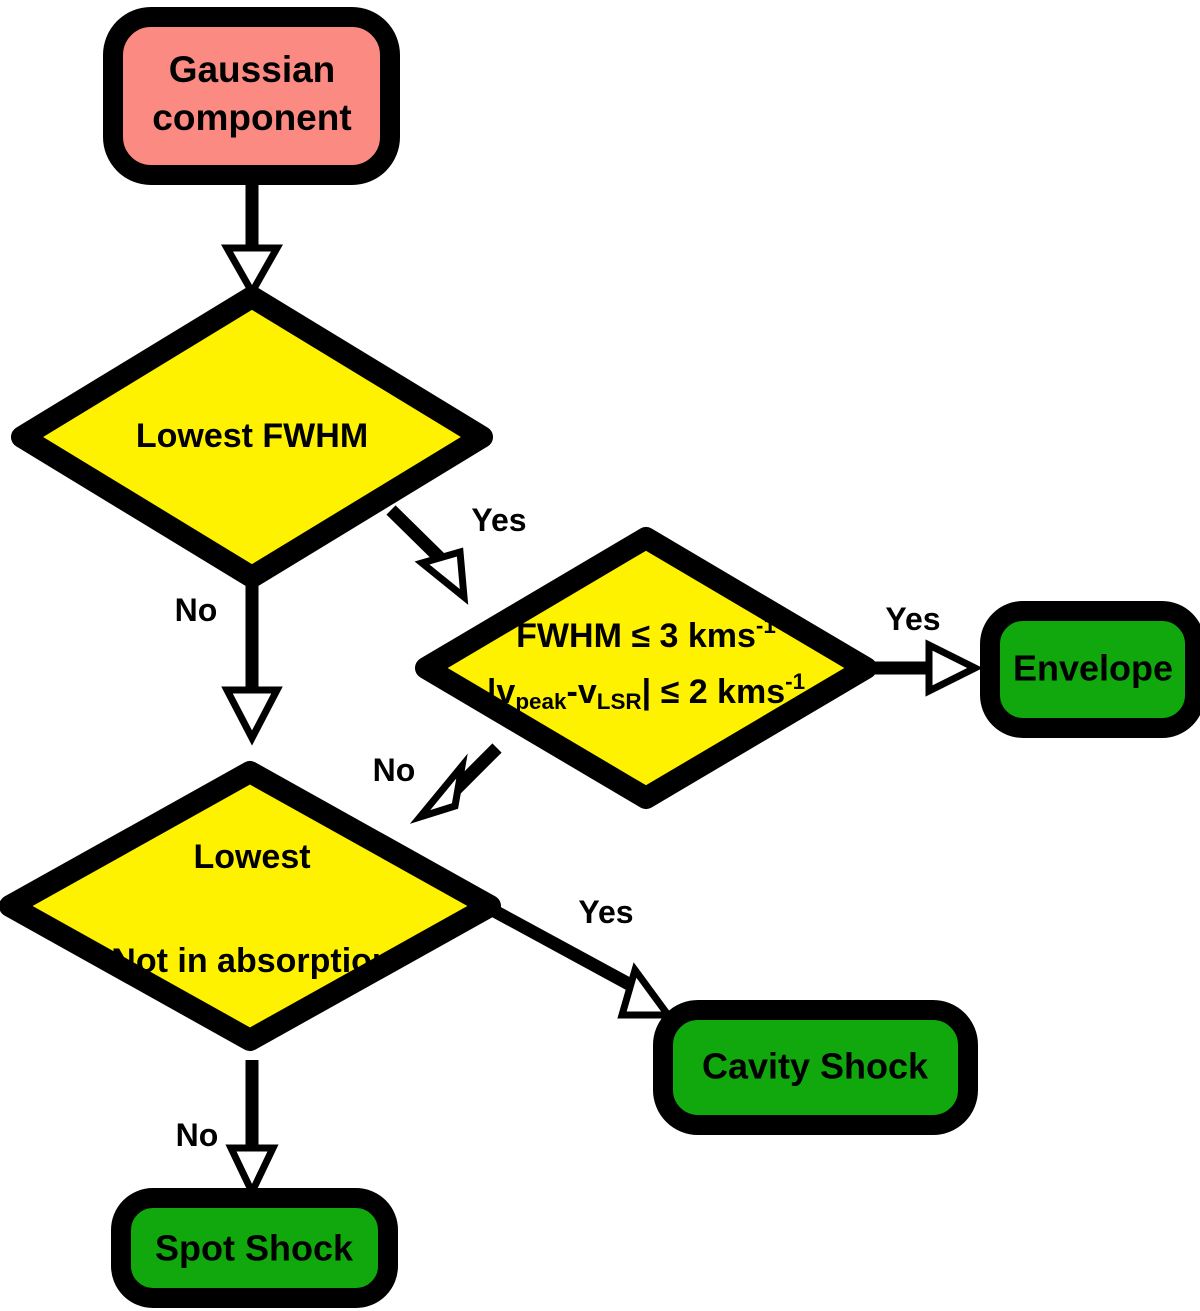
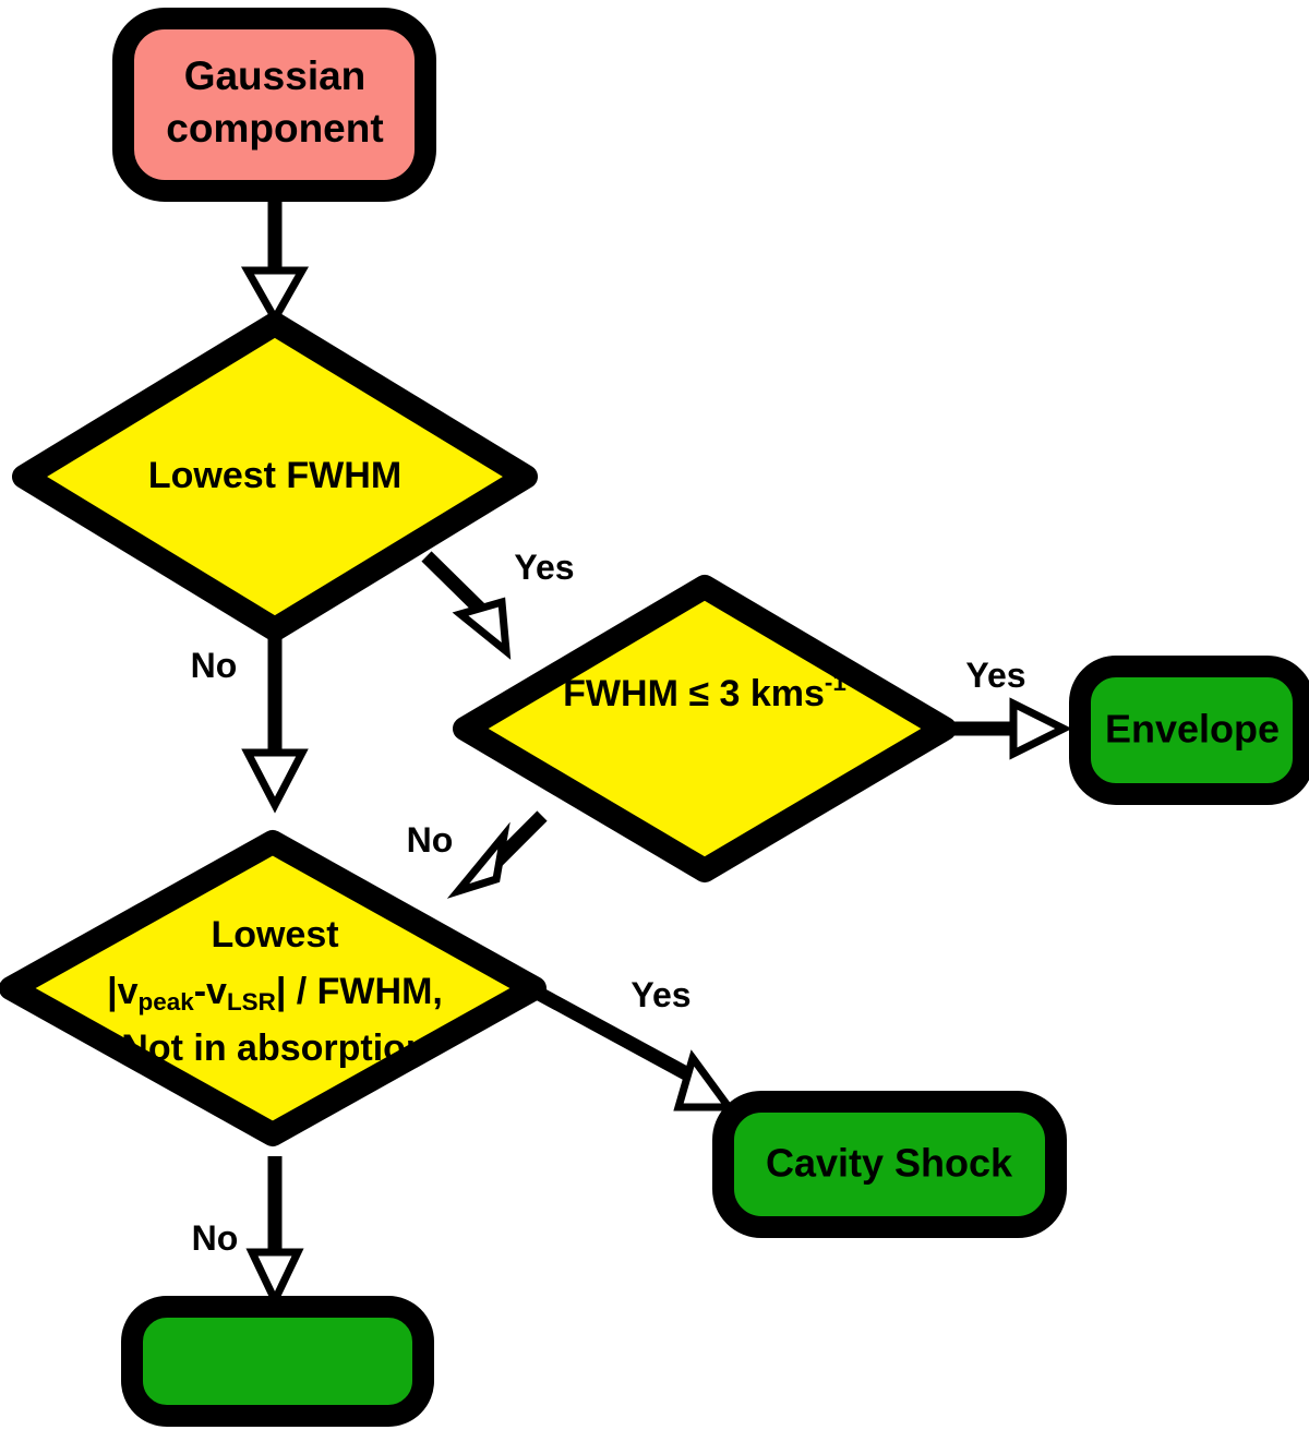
  Yes
  No
  Yes
  No
  Yes
  No
  Gaussian
  component
  Lowest FWHM
  FWHM ≤ 3 kms-1
- |vpeak-vLSR| ≤ 2 kms-1
  Lowest
+ |vpeak-vLSR| / FWHM,
  Not in absorption
  Envelope
  Cavity Shock
- Spot Shock
